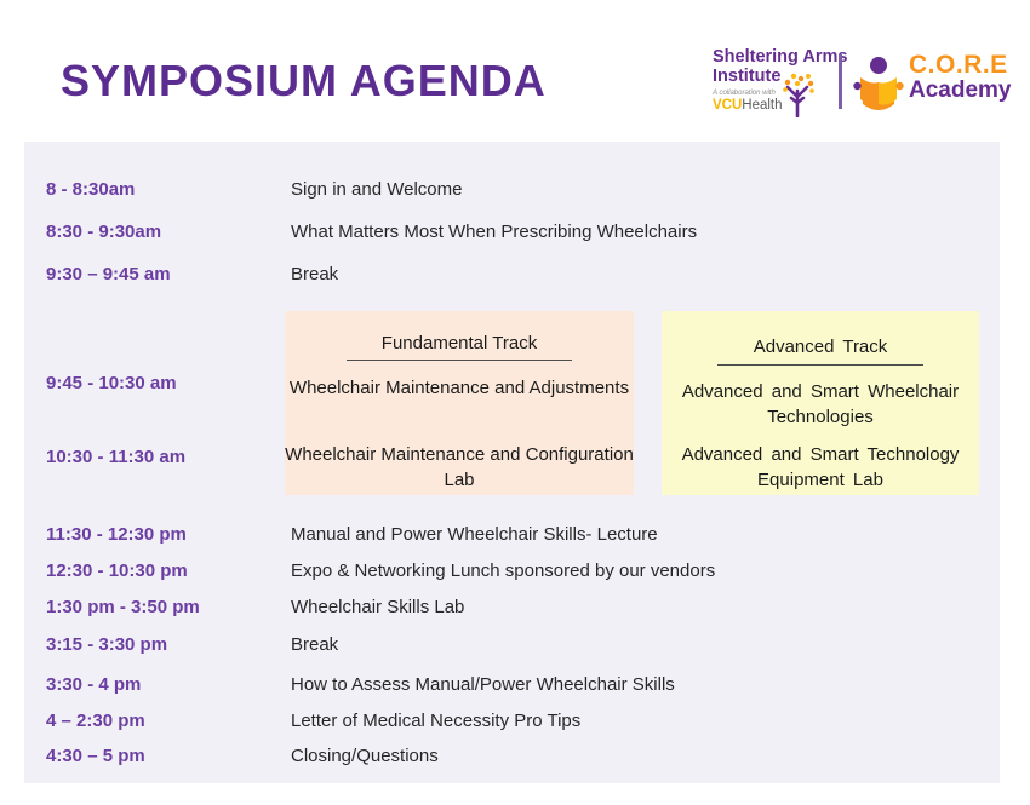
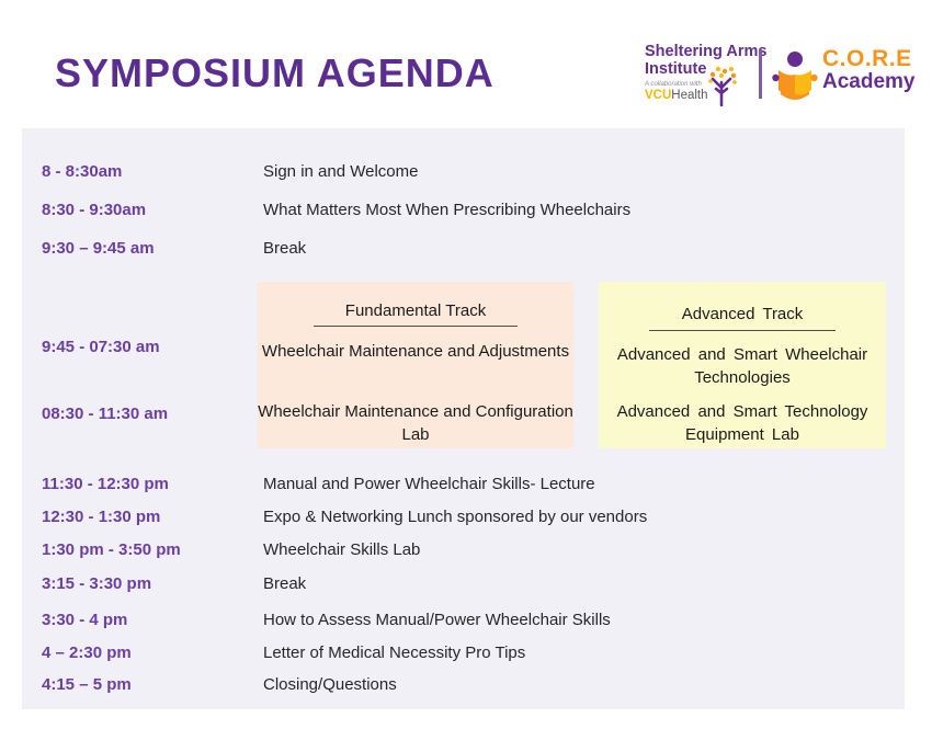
  SYMPOSIUM AGENDA
  Sheltering Arms
  Institute
  VCUHealth
  C.O.R.E
  Academy
  8 - 8:30am
  Sign in and Welcome
  8:30 - 9:30am
  What Matters Most When Prescribing Wheelchairs
  9:30 – 9:45 am
  Break
- 9:45 - 10:30 am
+ 9:45 - 07:30 am
- 10:30 - 11:30 am
+ 08:30 - 11:30 am
  Fundamental Track
  Wheelchair Maintenance and Adjustments
  Wheelchair Maintenance and Configuration Lab
  Advanced Track
  Advanced and Smart Wheelchair Technologies
  Advanced and Smart Technology Equipment Lab
  11:30 - 12:30 pm
  Manual and Power Wheelchair Skills- Lecture
- 12:30 - 10:30 pm
+ 12:30 - 1:30 pm
  Expo & Networking Lunch sponsored by our vendors
  1:30 pm - 3:50 pm
  Wheelchair Skills Lab
  3:15 - 3:30 pm
  Break
  3:30 - 4 pm
  How to Assess Manual/Power Wheelchair Skills
  4 – 2:30 pm
  Letter of Medical Necessity Pro Tips
- 4:30 – 5 pm
+ 4:15 – 5 pm
  Closing/Questions
